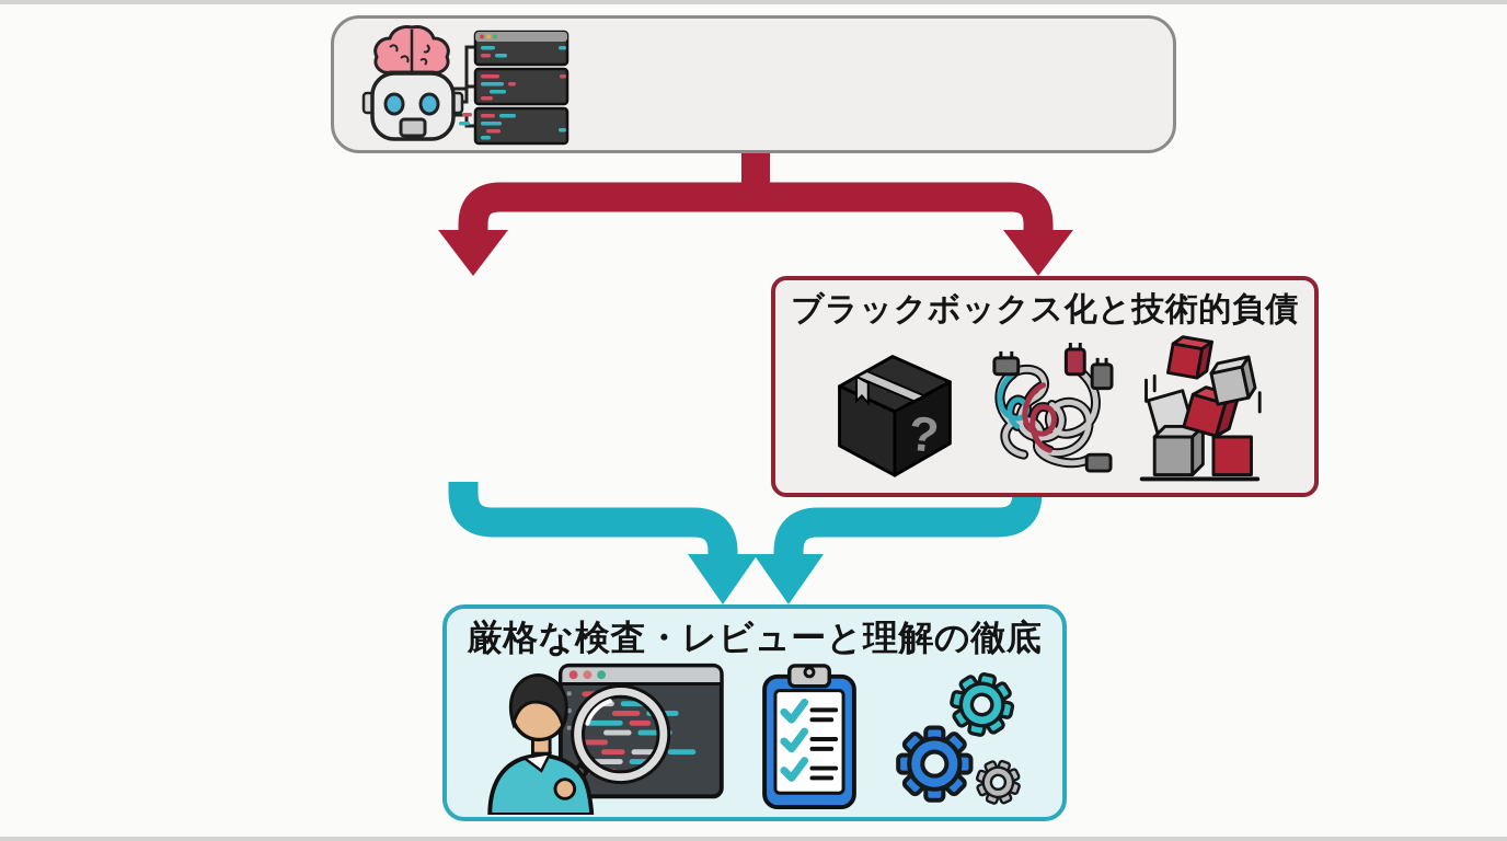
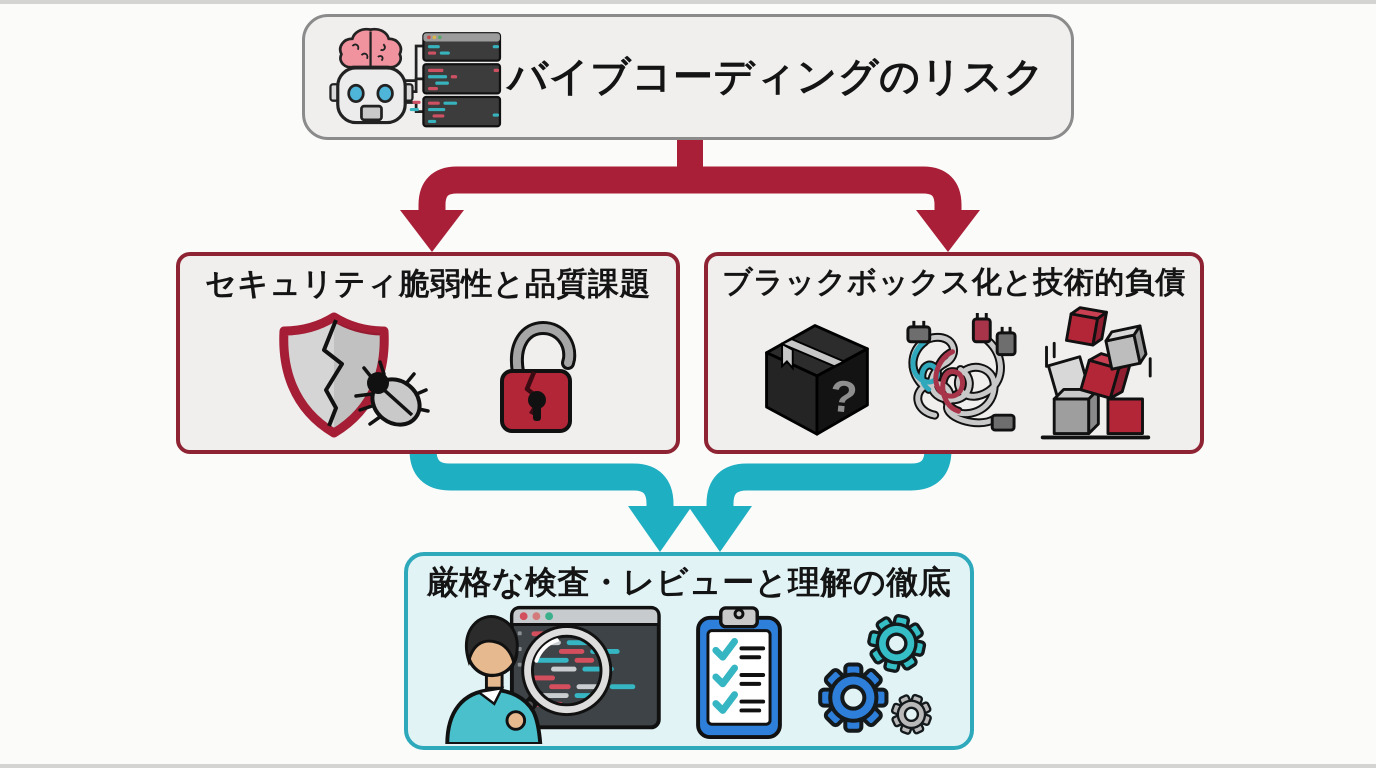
+ バイブコーディングのリスク
+ セキュリティ脆弱性と品質課題
  ブラックボックス化と技術的負債
  厳格な検査・レビューと理解の徹底
